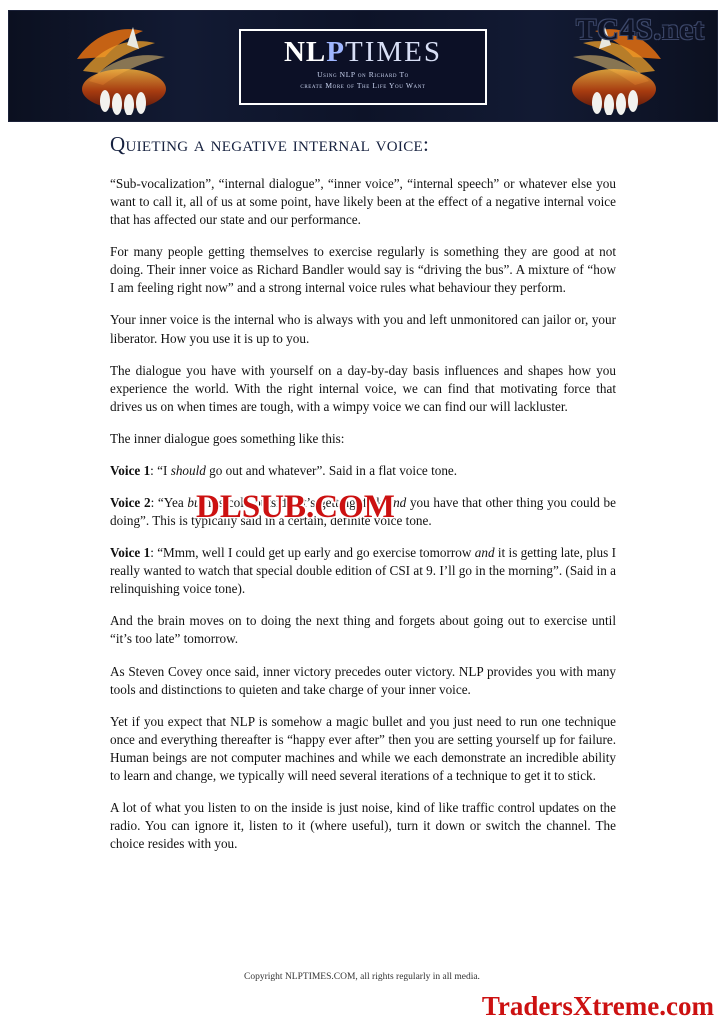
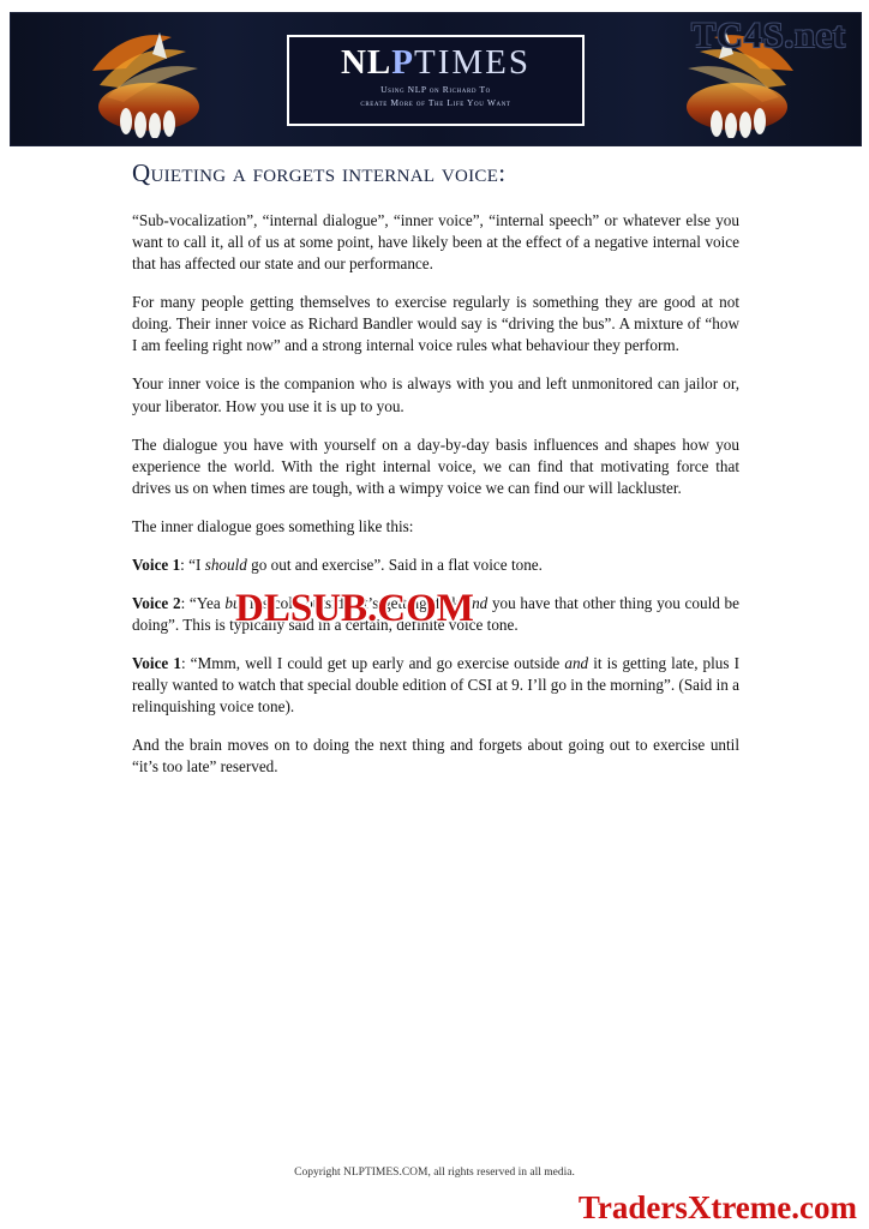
  NLPTIMES
  Using NLP on Richard To
  create More of The Life You Want
  TC4S.net
- Quieting a negative internal voice:
+ Quieting a forgets internal voice:
  “Sub-vocalization”, “internal dialogue”, “inner voice”, “internal speech” or whatever else you want to call it, all of us at some point, have likely been at the effect of a negative internal voice that has affected our state and our performance.
  For many people getting themselves to exercise regularly is something they are good at not doing. Their inner voice as Richard Bandler would say is “driving the bus”. A mixture of “how I am feeling right now” and a strong internal voice rules what behaviour they perform.
- Your inner voice is the internal who is always with you and left unmonitored can jailor or, your liberator. How you use it is up to you.
+ Your inner voice is the companion who is always with you and left unmonitored can jailor or, your liberator. How you use it is up to you.
  The dialogue you have with yourself on a day-by-day basis influences and shapes how you experience the world. With the right internal voice, we can find that motivating force that drives us on when times are tough, with a wimpy voice we can find our will lackluster.
  The inner dialogue goes something like this:
- Voice 1: “I should go out and whatever”. Said in a flat voice tone.
+ Voice 1: “I should go out and exercise”. Said in a flat voice tone.
  Voice 2: “Yea but it’s cold outside, it’s getting dark and you have that other thing you could be doing”. This is typically said in a certain, definite voice tone.
- Voice 1: “Mmm, well I could get up early and go exercise tomorrow and it is getting late, plus I really wanted to watch that special double edition of CSI at 9. I’ll go in the morning”. (Said in a relinquishing voice tone).
+ Voice 1: “Mmm, well I could get up early and go exercise outside and it is getting late, plus I really wanted to watch that special double edition of CSI at 9. I’ll go in the morning”. (Said in a relinquishing voice tone).
- And the brain moves on to doing the next thing and forgets about going out to exercise until “it’s too late” tomorrow.
+ And the brain moves on to doing the next thing and forgets about going out to exercise until “it’s too late” reserved.
- As Steven Covey once said, inner victory precedes outer victory. NLP provides you with many tools and distinctions to quieten and take charge of your inner voice.
- Yet if you expect that NLP is somehow a magic bullet and you just need to run one technique once and everything thereafter is “happy ever after” then you are setting yourself up for failure. Human beings are not computer machines and while we each demonstrate an incredible ability to learn and change, we typically will need several iterations of a technique to get it to stick.
- A lot of what you listen to on the inside is just noise, kind of like traffic control updates on the radio. You can ignore it, listen to it (where useful), turn it down or switch the channel. The choice resides with you.
  DLSUB.COM
- Copyright NLPTIMES.COM, all rights regularly in all media.
+ Copyright NLPTIMES.COM, all rights reserved in all media.
  TradersXtreme.com
